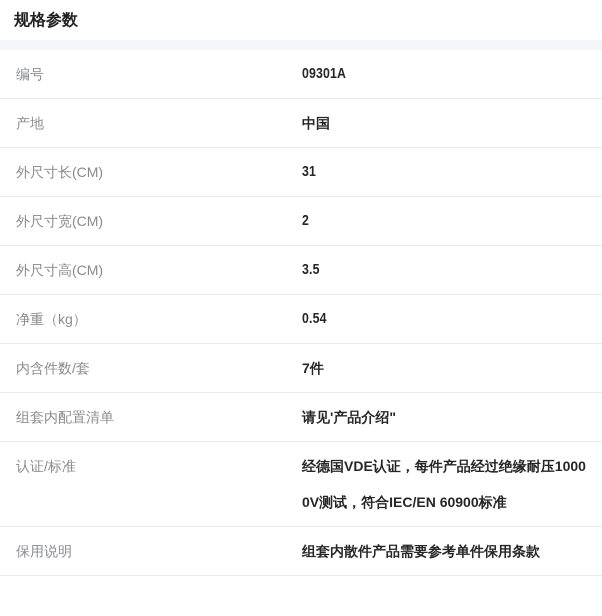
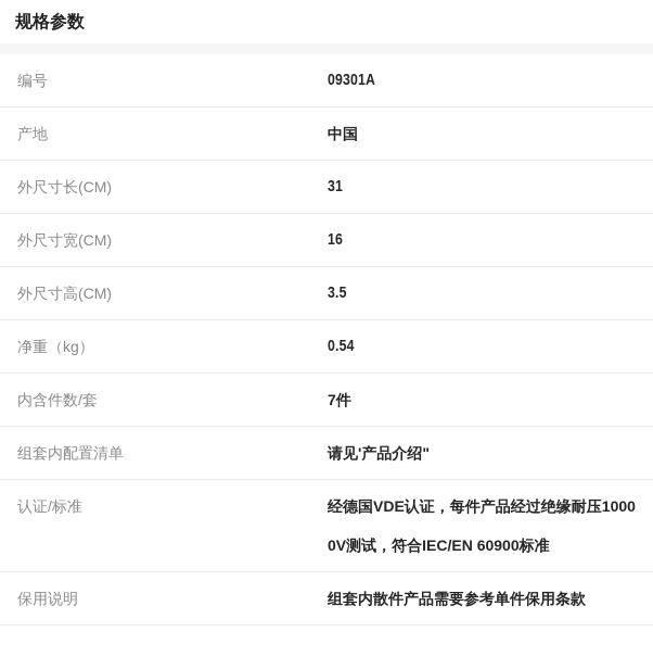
  规格参数
  编号
  09301A
  产地
  中国
  外尺寸长(CM)
  31
  外尺寸宽(CM)
- 2
+ 16
  外尺寸高(CM)
  3.5
  净重（kg）
  0.54
  内含件数/套
  7件
  组套内配置清单
  请见'产品介绍"
  认证/标准
  经德国VDE认证，每件产品经过绝缘耐压10000V测试，符合IEC/EN 60900标准
  保用说明
  组套内散件产品需要参考单件保用条款
